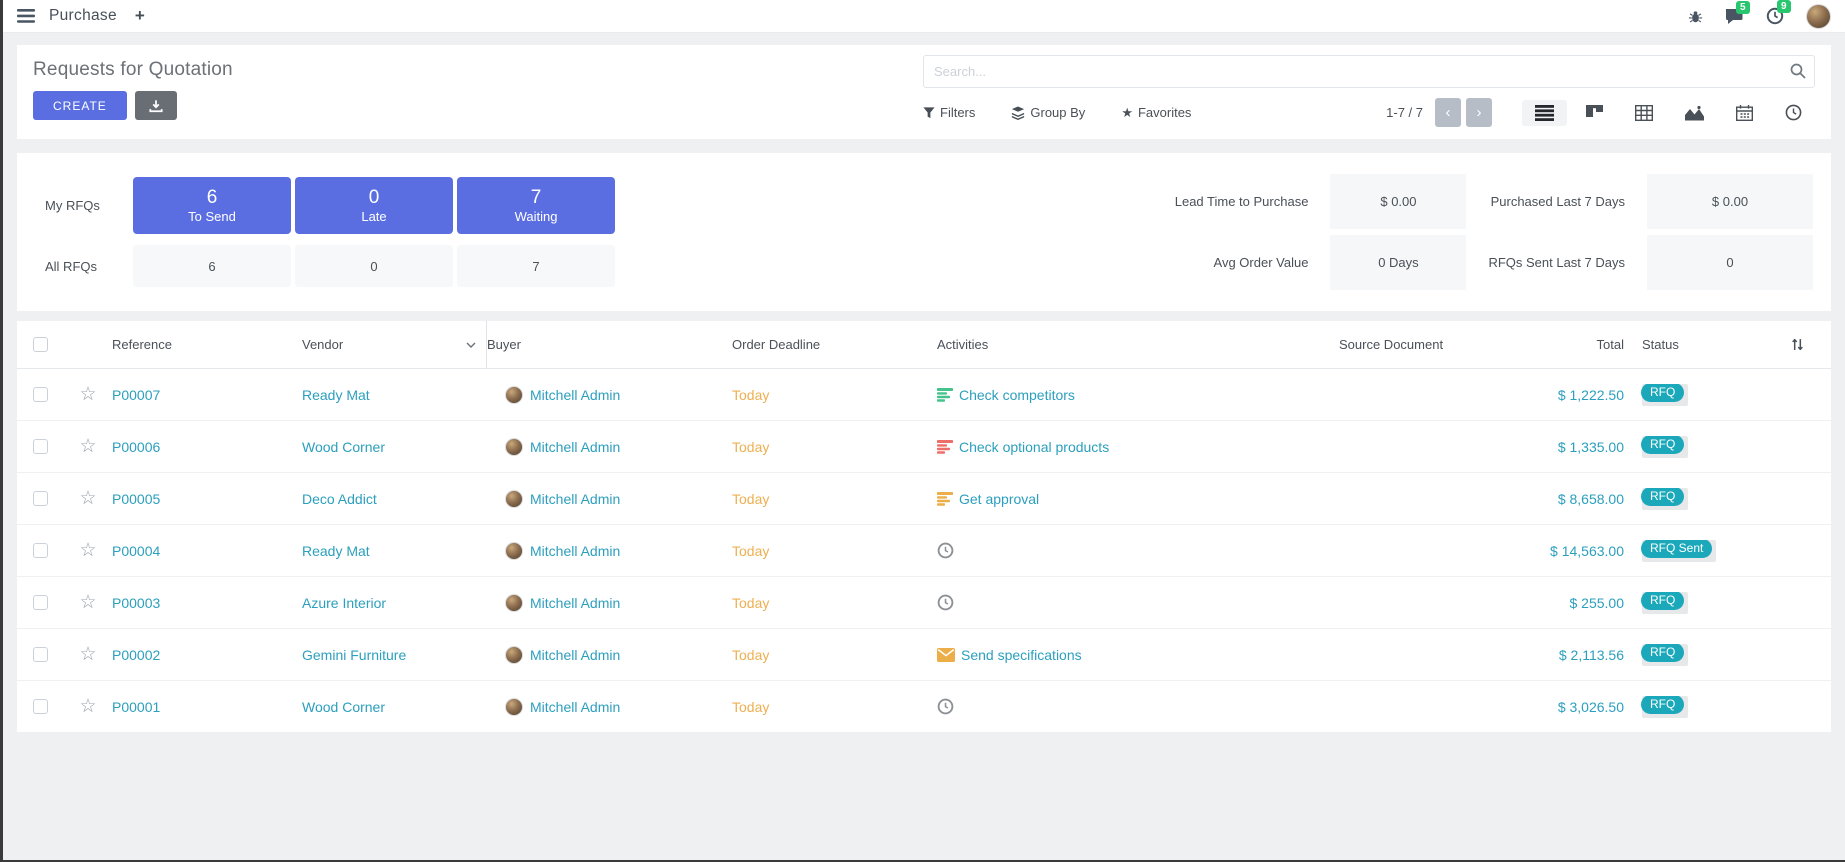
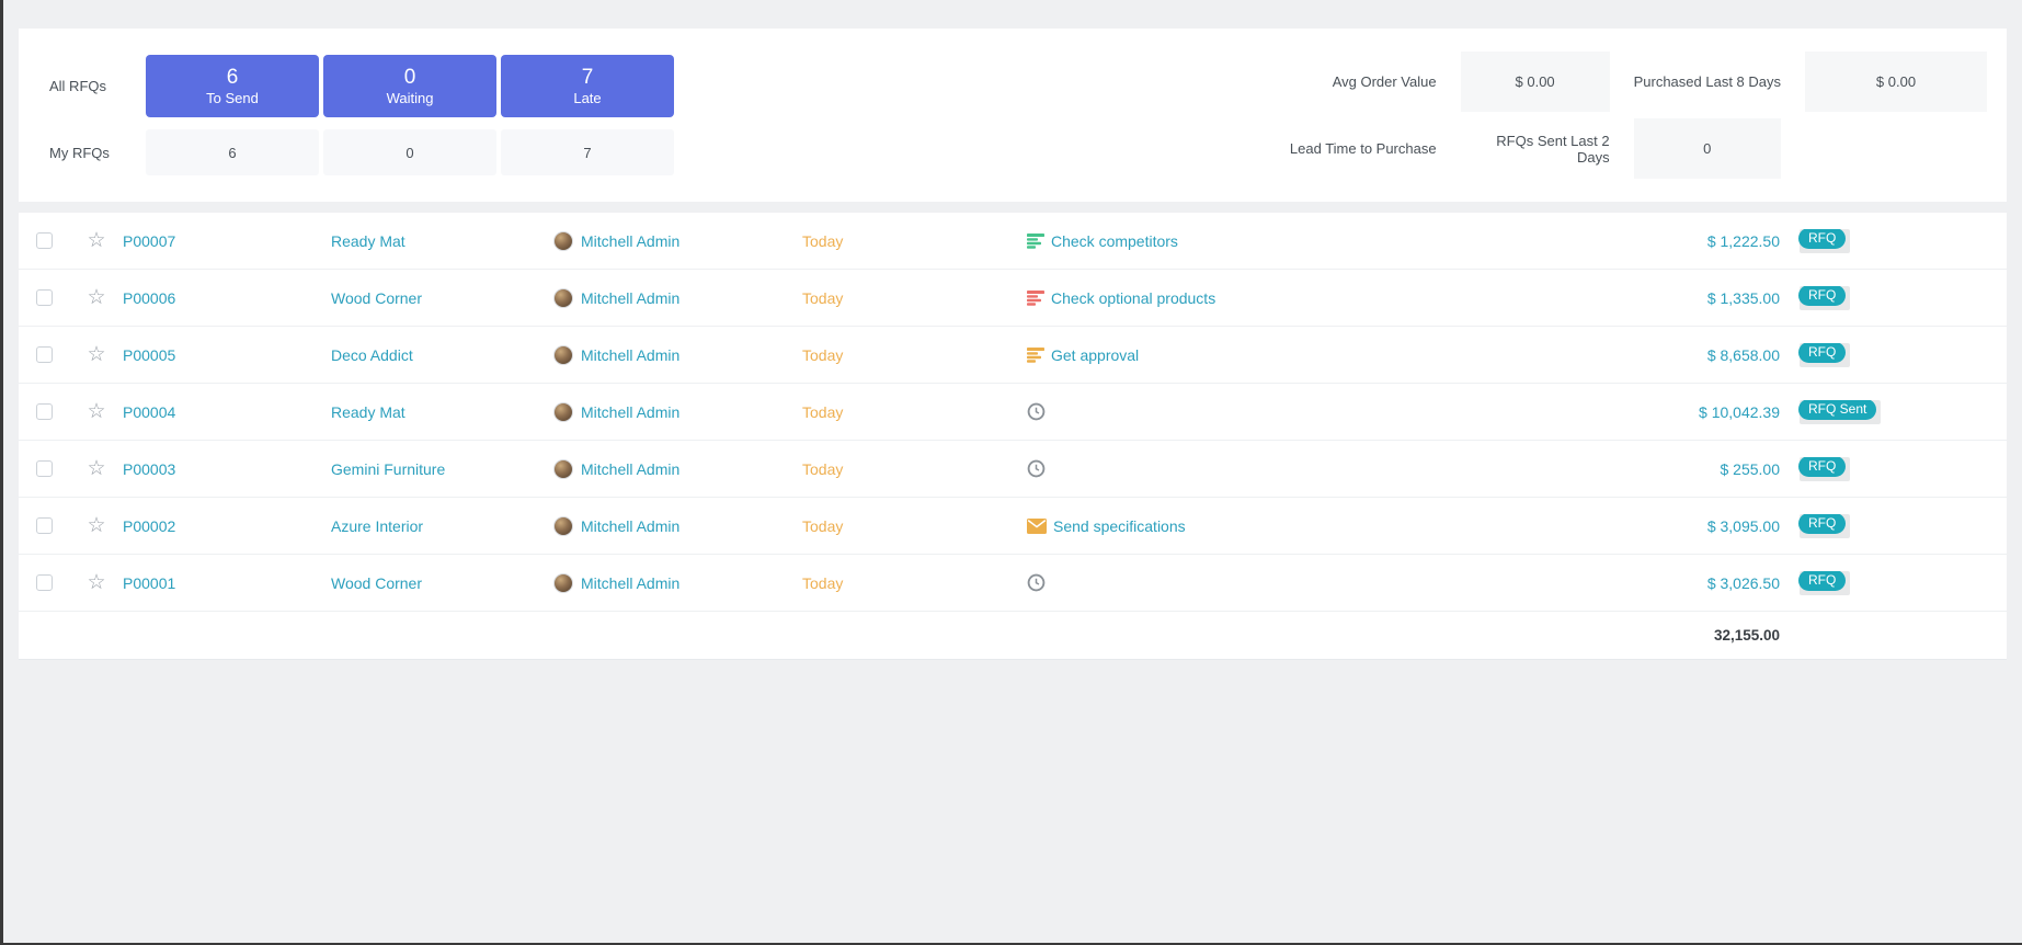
- Purchase
- +
- 5
- 9
- Requests for Quotation
- CREATE
- Search...
- Filters
- Group By
- ★
- Favorites
- 1-7 / 7
- ‹
- ›
- My RFQs
+ All RFQs
  6
  To Send
  0
- Late
+ Waiting
  7
- Waiting
+ Late
- All RFQs
+ My RFQs
  6
  0
  7
- Lead Time to Purchase
+ Avg Order Value
  $ 0.00
- Purchased Last 7 Days
+ Purchased Last 8 Days
  $ 0.00
- Avg Order Value
+ Lead Time to Purchase
- 0 Days
- RFQs Sent Last 7 Days
+ RFQs Sent Last 2 Days
  0
- Reference
- Vendor
- Buyer
- Order Deadline
- Activities
- Source Document
- Total
- Status
  ☆
  P00007
  Ready Mat
  Mitchell Admin
  Today
  Check competitors
  $ 1,222.50
  RFQ
  ☆
  P00006
  Wood Corner
  Mitchell Admin
  Today
  Check optional products
  $ 1,335.00
  RFQ
  ☆
  P00005
  Deco Addict
  Mitchell Admin
  Today
  Get approval
  $ 8,658.00
  RFQ
  ☆
  P00004
  Ready Mat
  Mitchell Admin
  Today
- $ 14,563.00
+ $ 10,042.39
  RFQ Sent
  ☆
  P00003
- Azure Interior
+ Gemini Furniture
  Mitchell Admin
  Today
  $ 255.00
  RFQ
  ☆
  P00002
- Gemini Furniture
+ Azure Interior
  Mitchell Admin
  Today
  Send specifications
- $ 2,113.56
+ $ 3,095.00
  RFQ
  ☆
  P00001
  Wood Corner
  Mitchell Admin
  Today
  $ 3,026.50
  RFQ
+ 32,155.00
